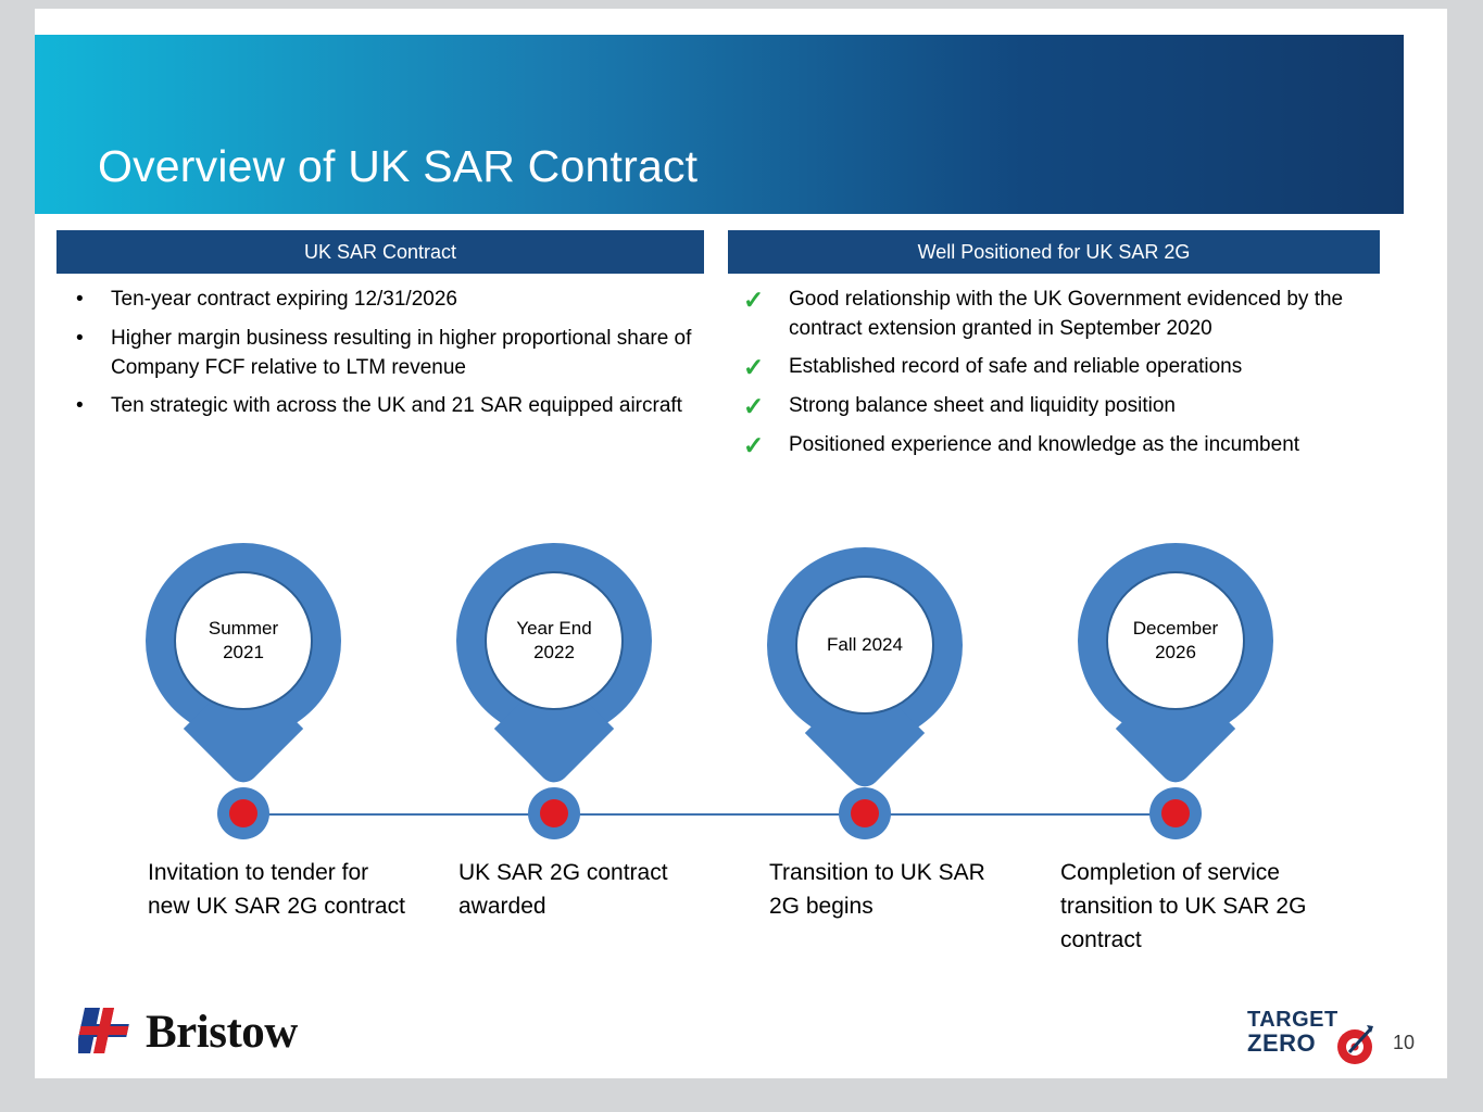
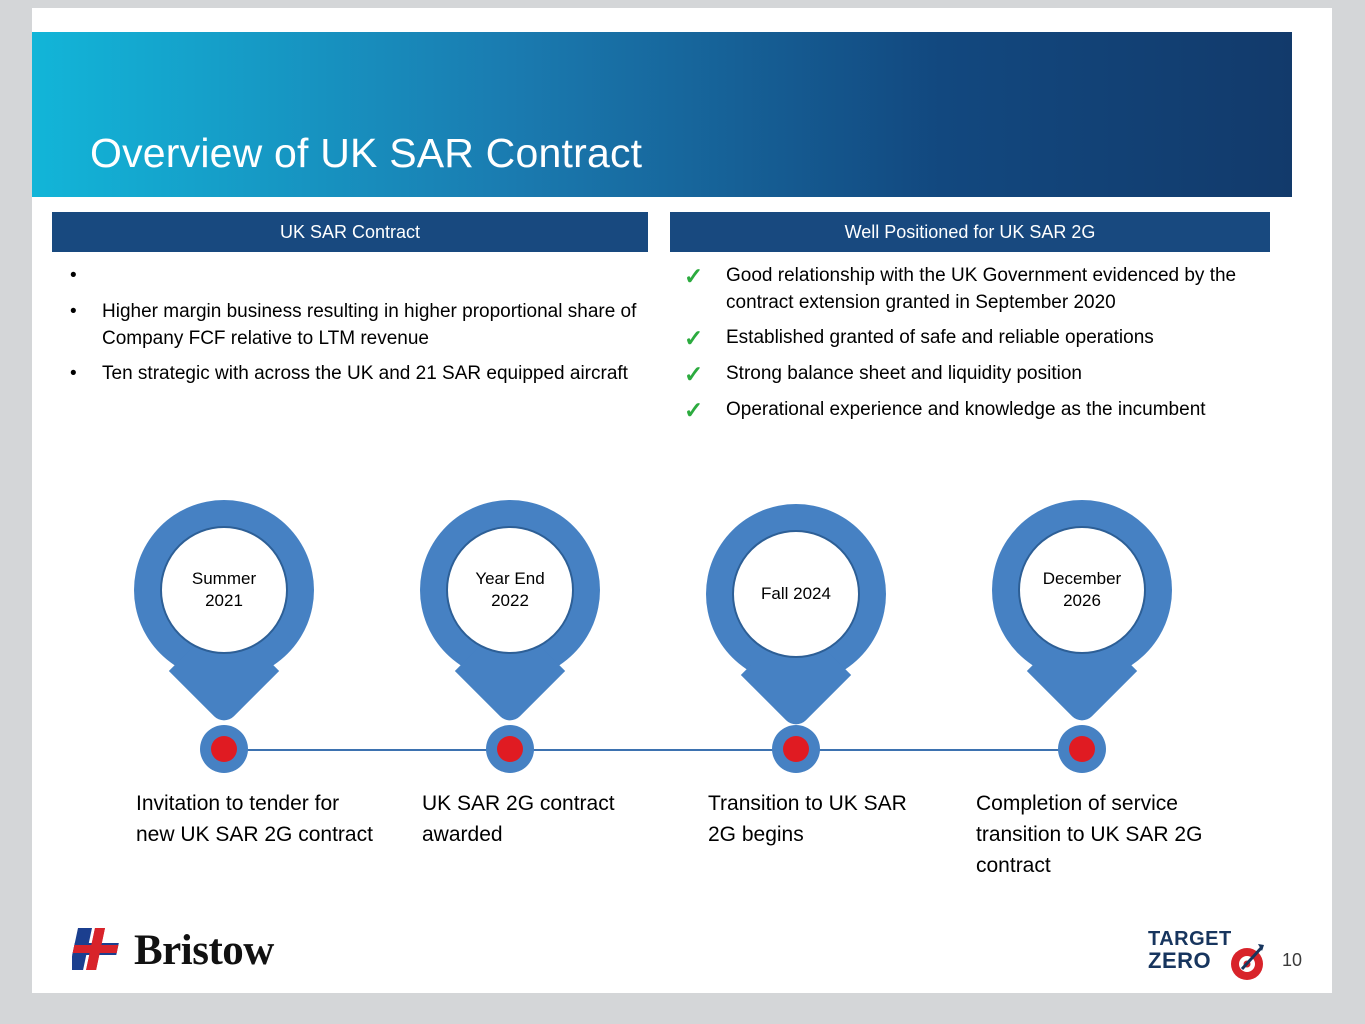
  Overview of UK SAR Contract
  UK SAR Contract
  Well Positioned for UK SAR 2G
  •
- Ten-year contract expiring 12/31/2026
  •
  Higher margin business resulting in higher proportional share of Company FCF relative to LTM revenue
  •
  Ten strategic with across the UK and 21 SAR equipped aircraft
  ✓
  Good relationship with the UK Government evidenced by the contract extension granted in September 2020
  ✓
- Established record of safe and reliable operations
+ Established granted of safe and reliable operations
  ✓
  Strong balance sheet and liquidity position
  ✓
- Positioned experience and knowledge as the incumbent
+ Operational experience and knowledge as the incumbent
  Summer
  2021
  Invitation to tender for new UK SAR 2G contract
  Year End
  2022
  UK SAR 2G contract awarded
  Fall 2024
  Transition to UK SAR 2G begins
  December
  2026
  Completion of service transition to UK SAR 2G contract
  Bristow
  TARGET
  ZERO
  10
